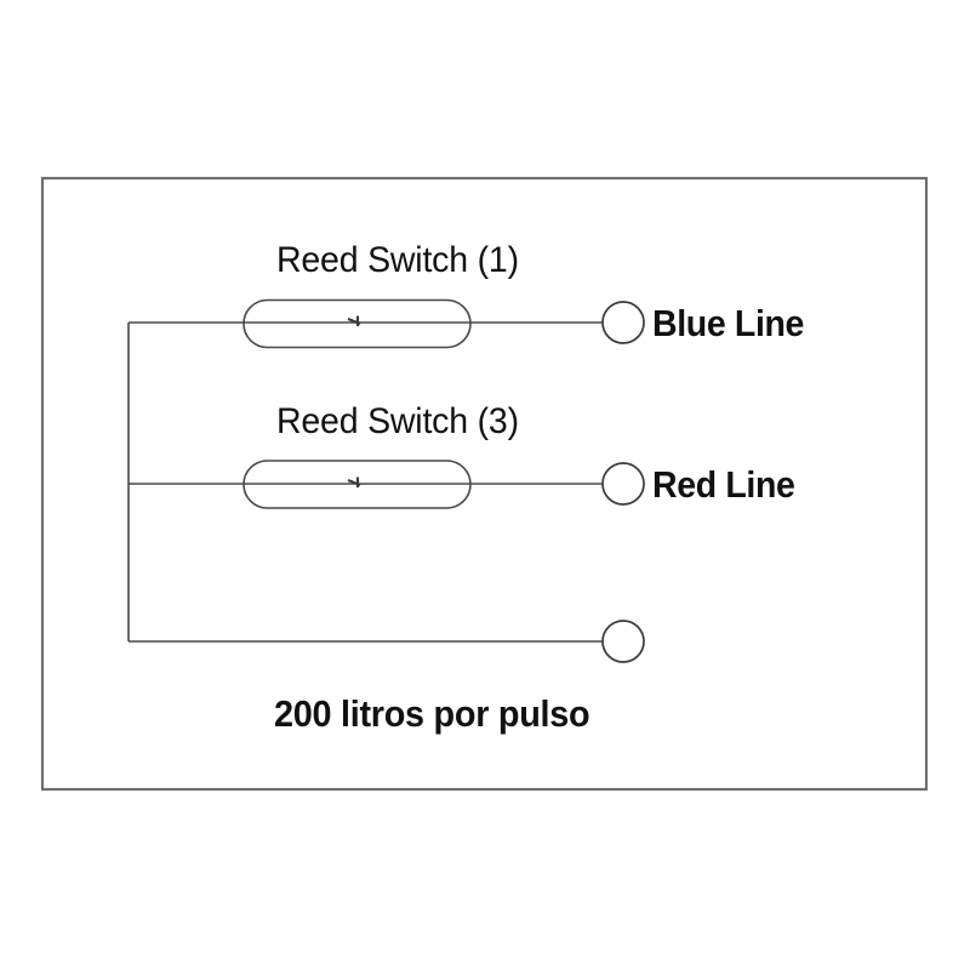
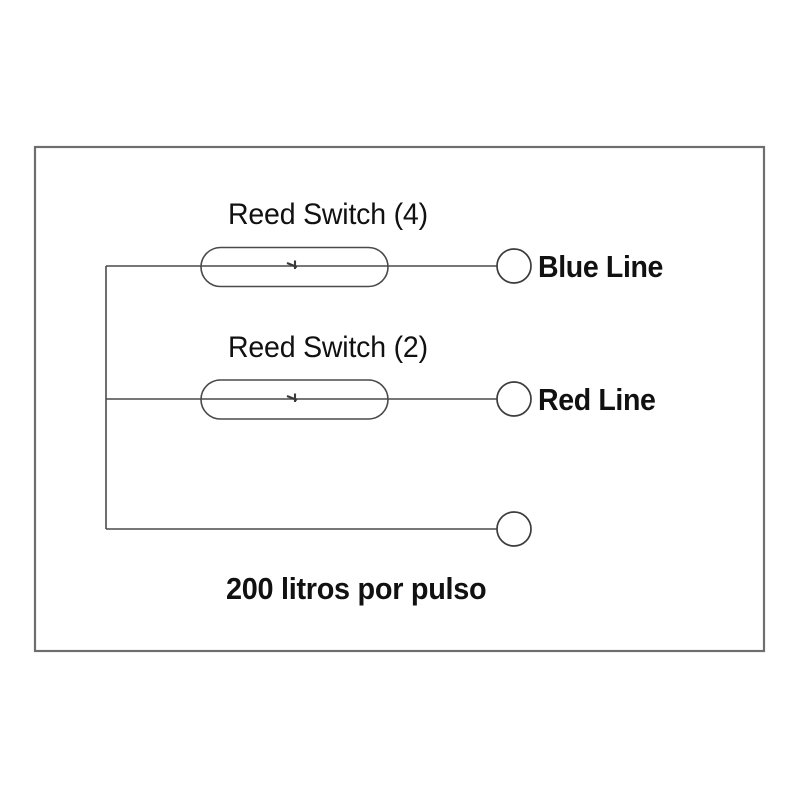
- Reed Switch (1)
+ Reed Switch (4)
  Blue Line
- Reed Switch (3)
+ Reed Switch (2)
  Red Line
  200 litros por pulso
